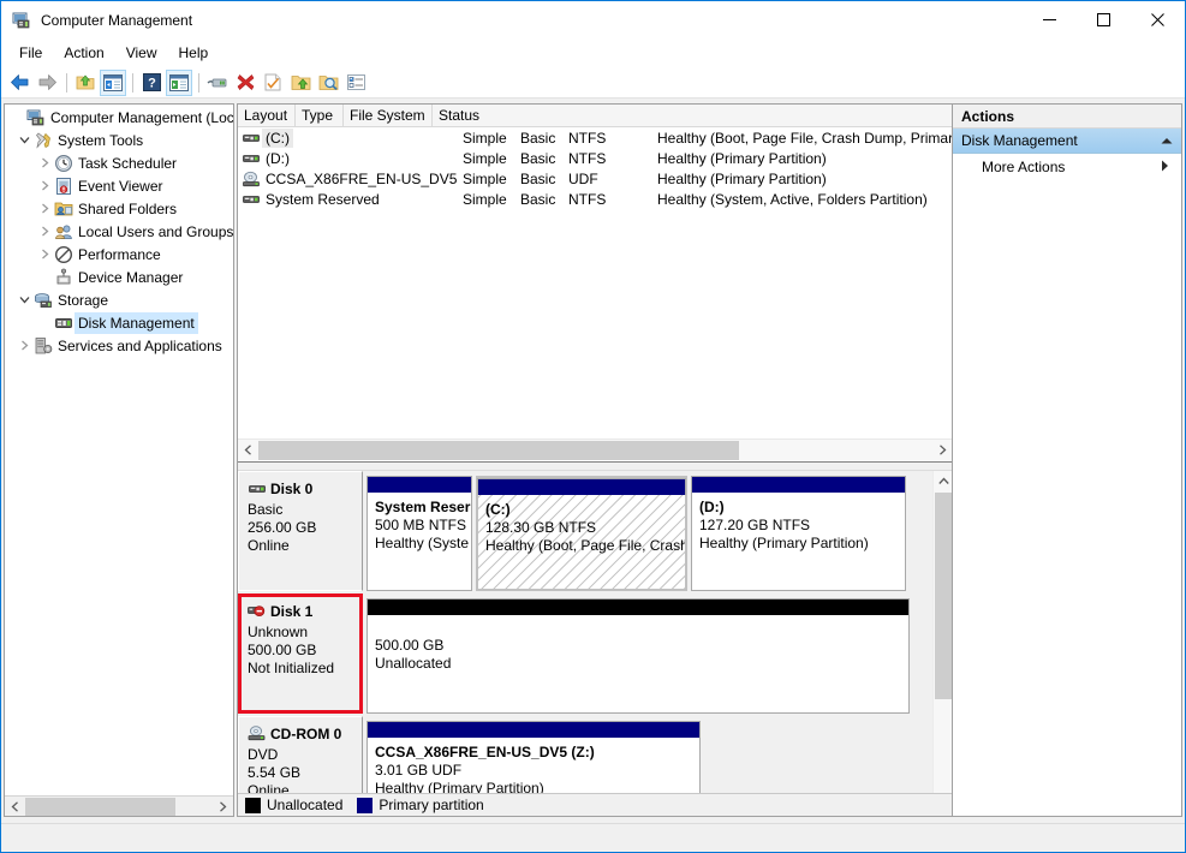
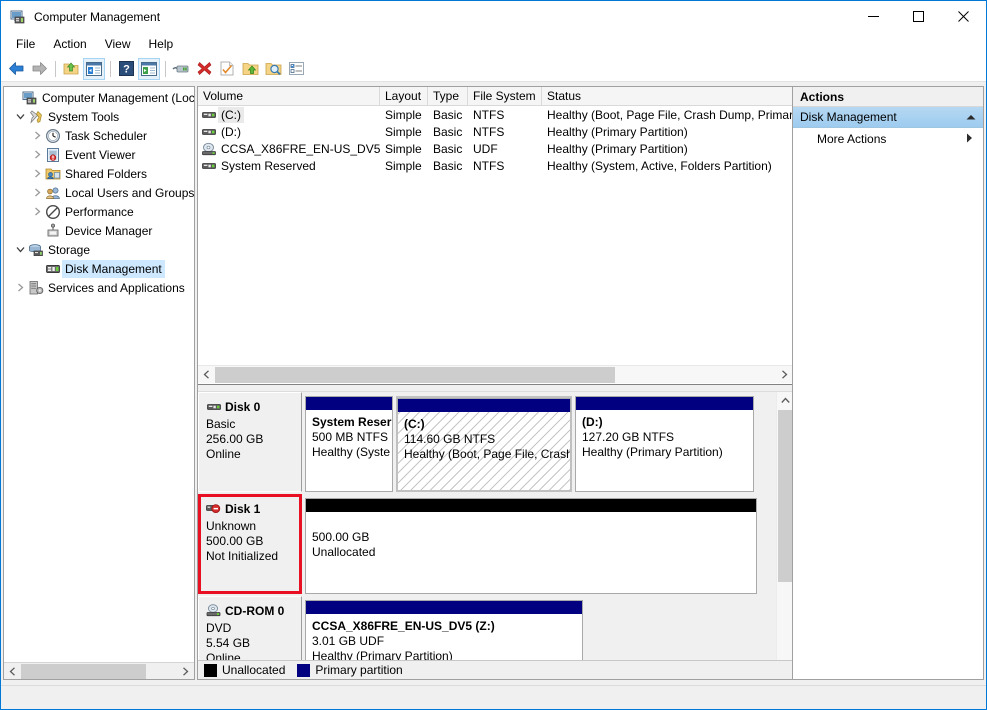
  Computer Management
  File
  Action
  View
  Help
  ?
  Computer Management (Loc
  System Tools
  Task Scheduler
  Event Viewer
  Shared Folders
  Local Users and Groups
  Performance
  Device Manager
  Storage
  Disk Management
  Services and Applications
+ Volume
  Layout
  Type
  File System
  Status
  (C:)
  Simple
  Basic
  NTFS
  Healthy (Boot, Page File, Crash Dump, Prima
  (D:)
  Simple
  Basic
  NTFS
  Healthy (Primary Partition)
  CCSA_X86FRE_EN-US_DV5
  Simple
  Basic
  UDF
  Healthy (Primary Partition)
  System Reserved
  Simple
  Basic
  NTFS
  Healthy (System, Active, Folders Partition)
  Disk 0
  Basic
  256.00 GB
  Online
  System Reser
  500 MB NTFS
  Healthy (Syste
  (C:)
- 128.30 GB NTFS
+ 114.60 GB NTFS
  Healthy (Boot, Page File, Crash
  (D:)
  127.20 GB NTFS
  Healthy (Primary Partition)
  Disk 1
  Unknown
  500.00 GB
  Not Initialized
  500.00 GB
  Unallocated
  CD-ROM 0
  DVD
  5.54 GB
  Online
  CCSA_X86FRE_EN-US_DV5 (Z:)
  3.01 GB UDF
  Healthy (Primary Partition)
  Unallocated
  Primary partition
  Actions
  Disk Management
  More Actions
